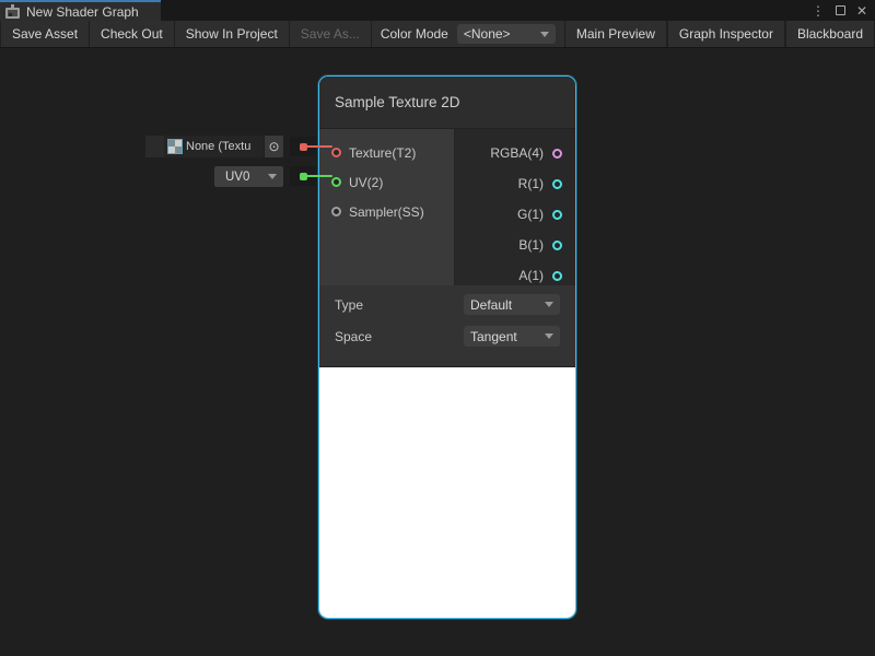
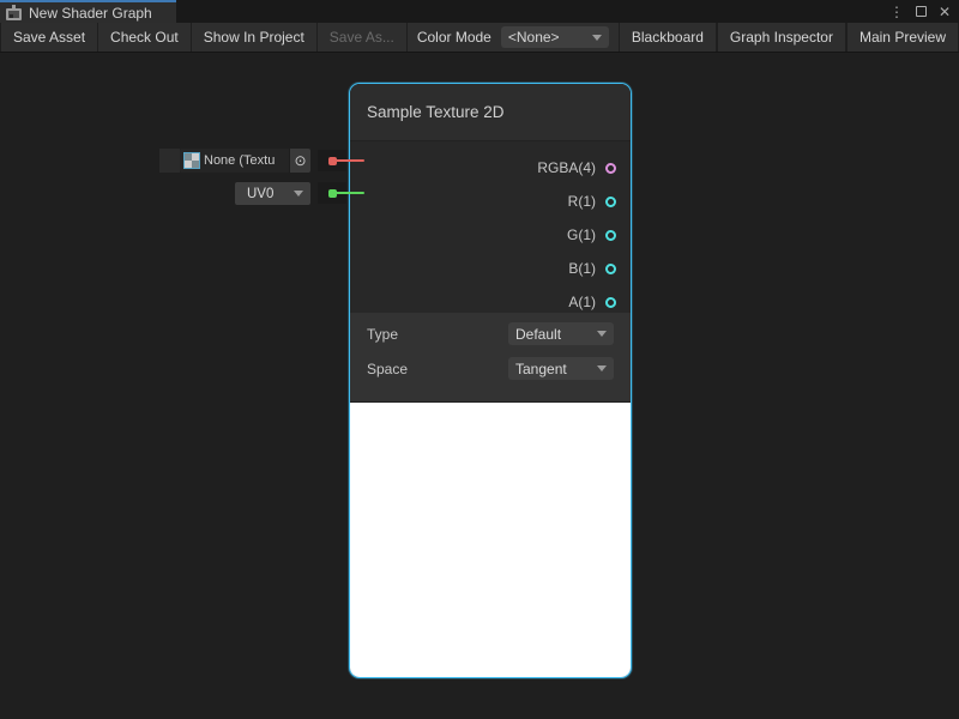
  New Shader Graph
  ⋮
  ✕
  Save Asset
  Check Out
  Show In Project
  Save As...
  Color Mode
  <None>
- Main Preview
+ Blackboard
  Graph Inspector
- Blackboard
+ Main Preview
  None (Textu
  ⊙
  UV0
  Sample Texture 2D
- Texture(T2)
- UV(2)
- Sampler(SS)
  RGBA(4)
  R(1)
  G(1)
  B(1)
  A(1)
  Type
  Default
  Space
  Tangent
